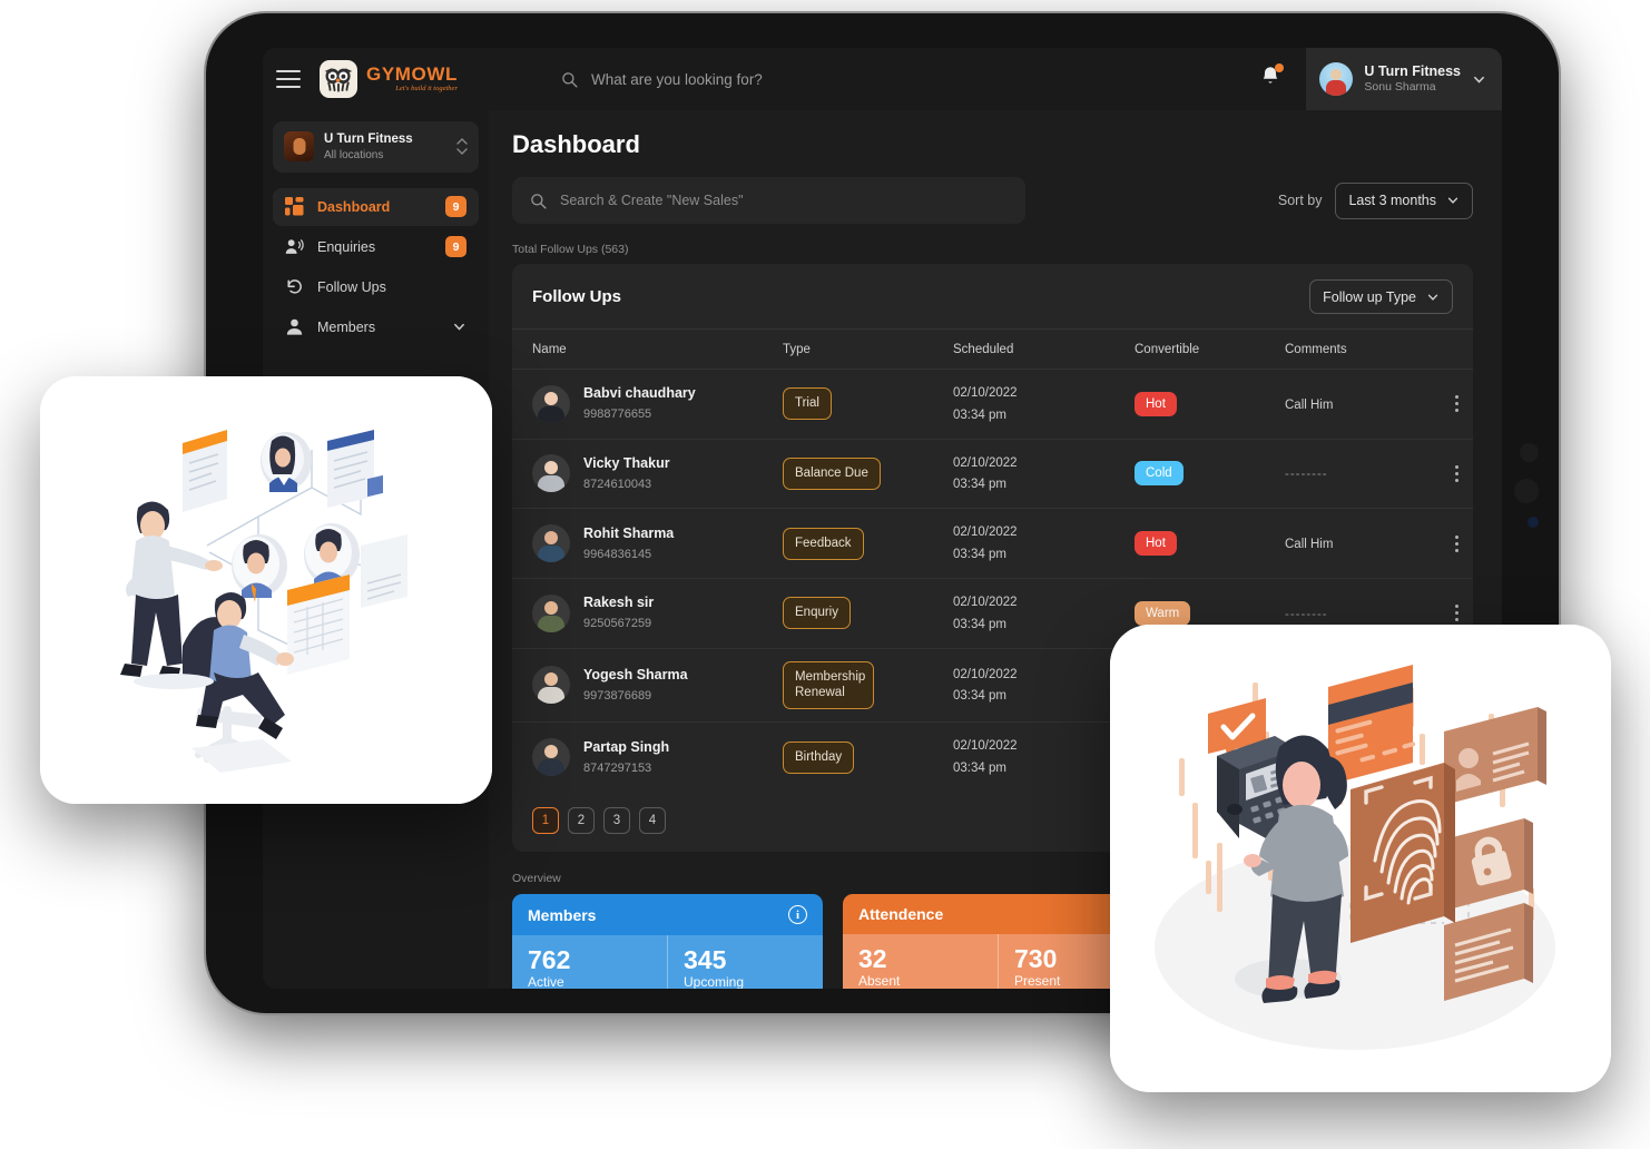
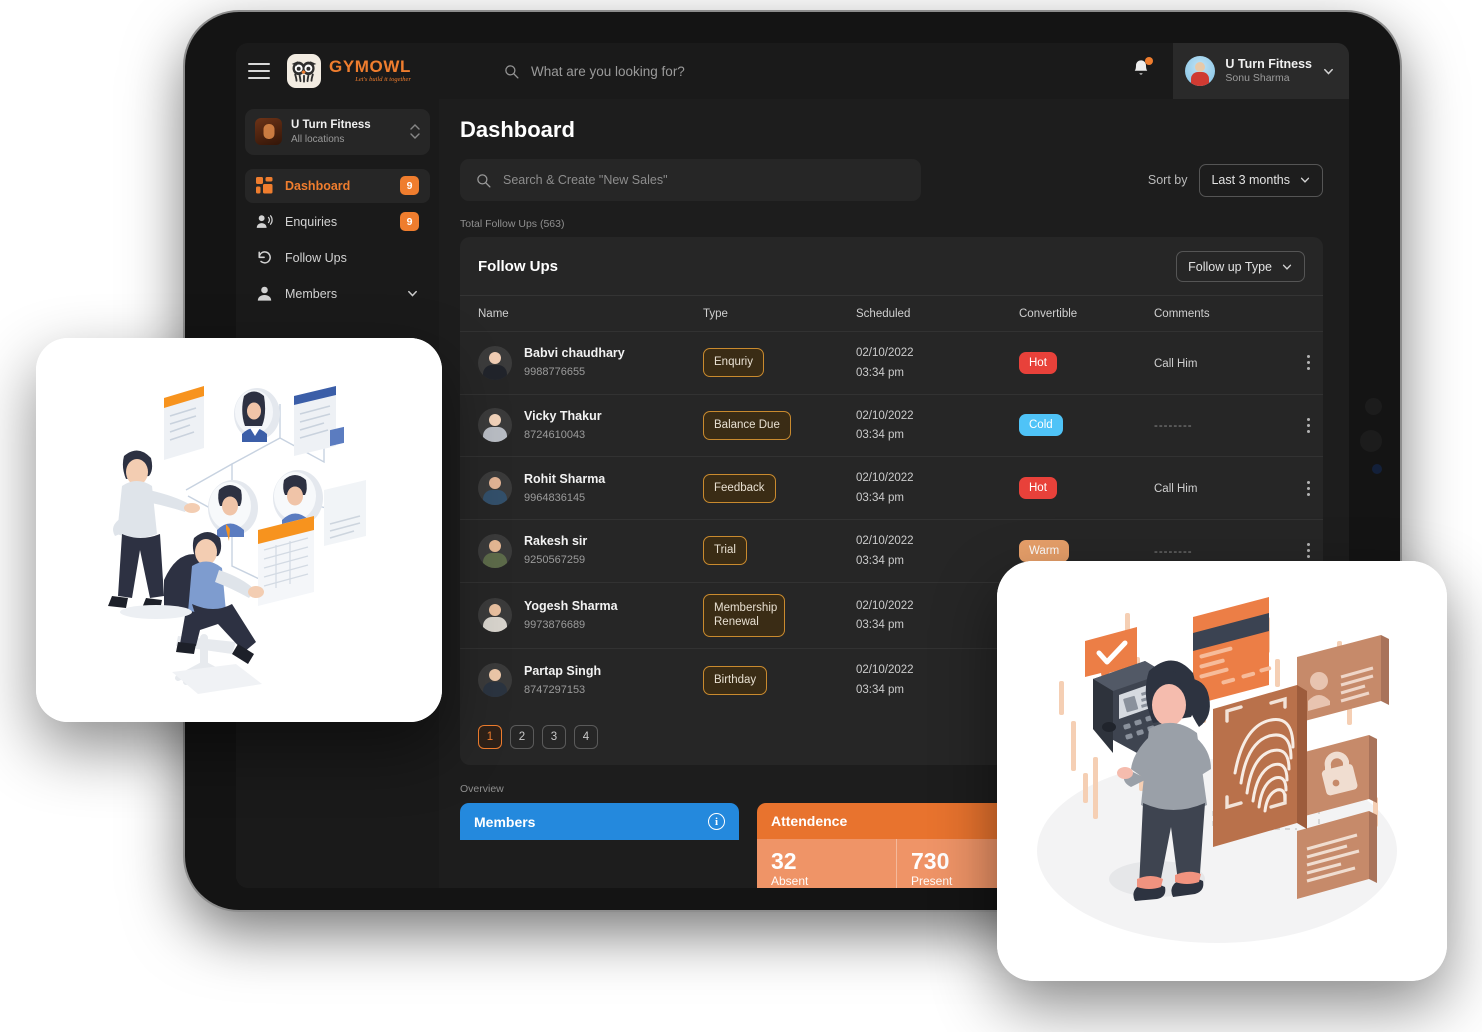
  GYMOWL
  What are you looking for?
  U Turn Fitness
  Sonu Sharma
  U Turn Fitness
  All locations
  Dashboard
  9
  Enquiries
  9
  Follow Ups
  Members
  Dashboard
  Search & Create "New Sales"
  Sort by
  Last 3 months
  Total Follow Ups (563)
  Follow Ups
  Follow up Type
  Name	Type	Scheduled	Convertible	Comments
- Babvi chaudhary 9988776655	Trial	02/10/202203:34 pm	Hot	Call Him
+ Babvi chaudhary 9988776655	Enquriy	02/10/202203:34 pm	Hot	Call Him
  Vicky Thakur 8724610043	Balance Due	02/10/202203:34 pm	Cold	--------
  Rohit Sharma 9964836145	Feedback	02/10/202203:34 pm	Hot	Call Him
- Rakesh sir 9250567259	Enquriy	02/10/202203:34 pm	Warm	--------
+ Rakesh sir 9250567259	Trial	02/10/202203:34 pm	Warm	--------
  Yogesh Sharma 9973876689	Membership Renewal	02/10/202203:34 pm
  Partap Singh 8747297153	Birthday	02/10/202203:34 pm
  1
  2
  3
  4
  Overview
  Members
  i
- 762
- Active
- 345
- Upcoming
  Attendence
  32
  Absent
  730
  Present
